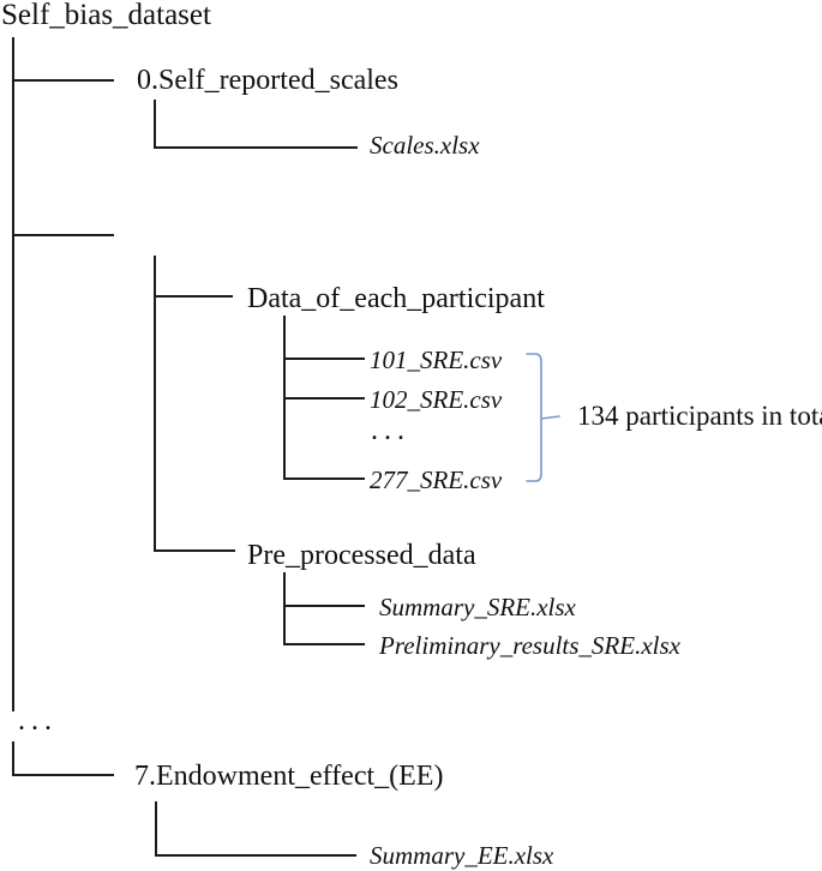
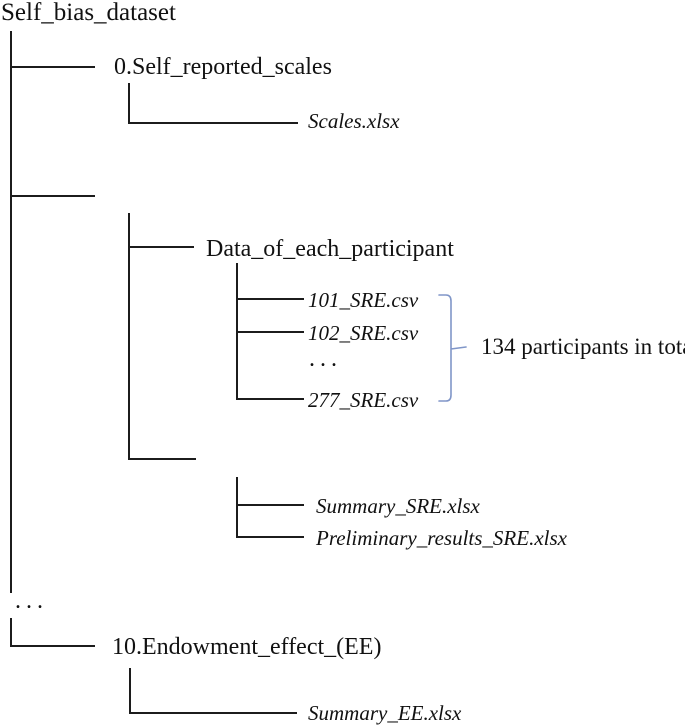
  Self_bias_dataset
  0.Self_reported_scales
  Scales.xlsx
  Data_of_each_participant
  101_SRE.csv
  102_SRE.csv
  ...
  277_SRE.csv
  134 participants in tot
- Pre_processed_data
  Summary_SRE.xlsx
  Preliminary_results_SRE.xlsx
  ...
- 7.Endowment_effect_(EE)
+ 10.Endowment_effect_(EE)
  Summary_EE.xlsx
